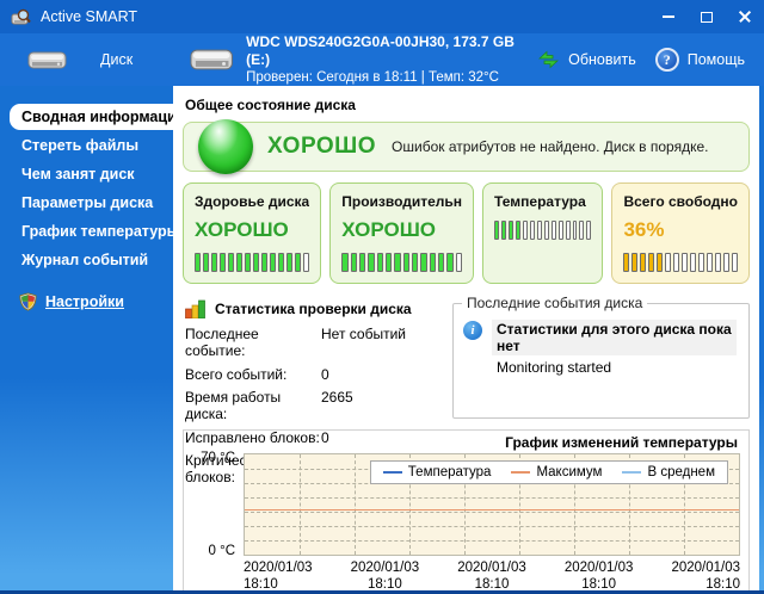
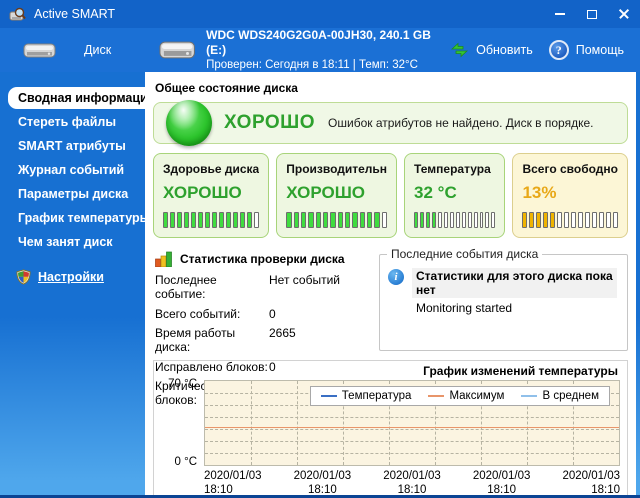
  Active SMART
  Диск
- WDC WDS240G2G0A-00JH30, 173.7 GB (E:)
+ WDC WDS240G2G0A-00JH30, 240.1 GB (E:)
  Проверен: Сегодня в 18:11 | Темп: 32°C
  Обновить
  ?
  Помощь
  Сводная информаци
  Стереть файлы
+ SMART атрибуты
- Чем занят диск
+ Журнал событий
  Параметры диска
  График температур
- Журнал событий
+ Чем занят диск
  Настройки
  Общее состояние диска
  ХОРОШО
  Ошибок атрибутов не найдено. Диск в порядке.
  Здоровье диска
  ХОРОШО
  Производительн
  ХОРОШО
  Температура
+ 32 °C
  Всего свободно
- 36%
+ 13%
  Статистика проверки диска
  Последнее событие:
  Нет событий
  Всего событий:
  0
  Время работы диска:
  2665
  Исправлено блоков:
  0
  Критиче блоков:
  Последние события диска
  i
  Статистики для этого диска пока нет
  Monitoring started
  График изменений температуры
  70 °C
  0 °C
  Температура
  Максимум
  В среднем
  2020/01/03
  18:10
  2020/01/03
  18:10
  2020/01/03
  18:10
  2020/01/03
  18:10
  2020/01/03
  18:10
